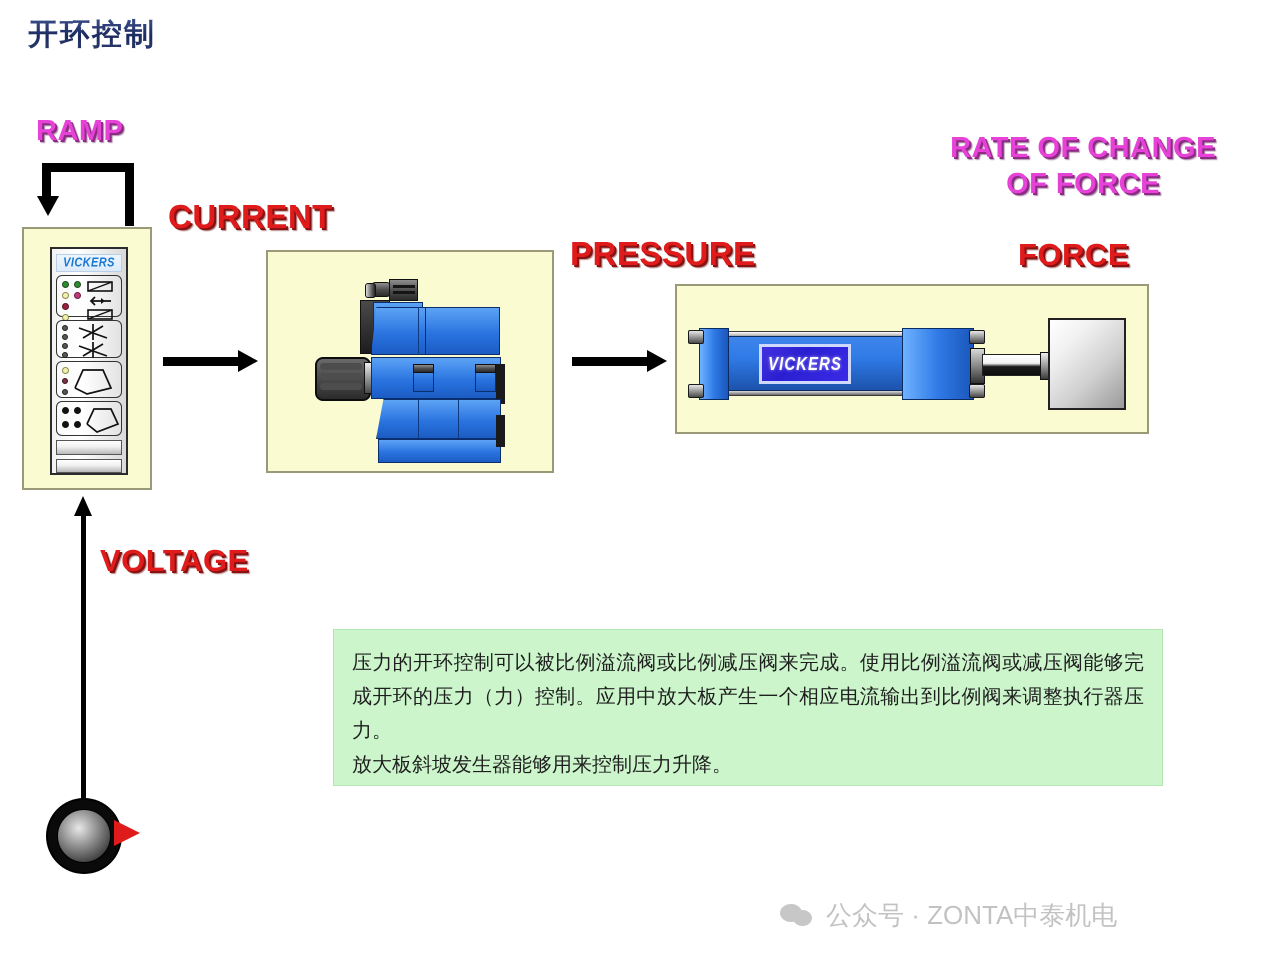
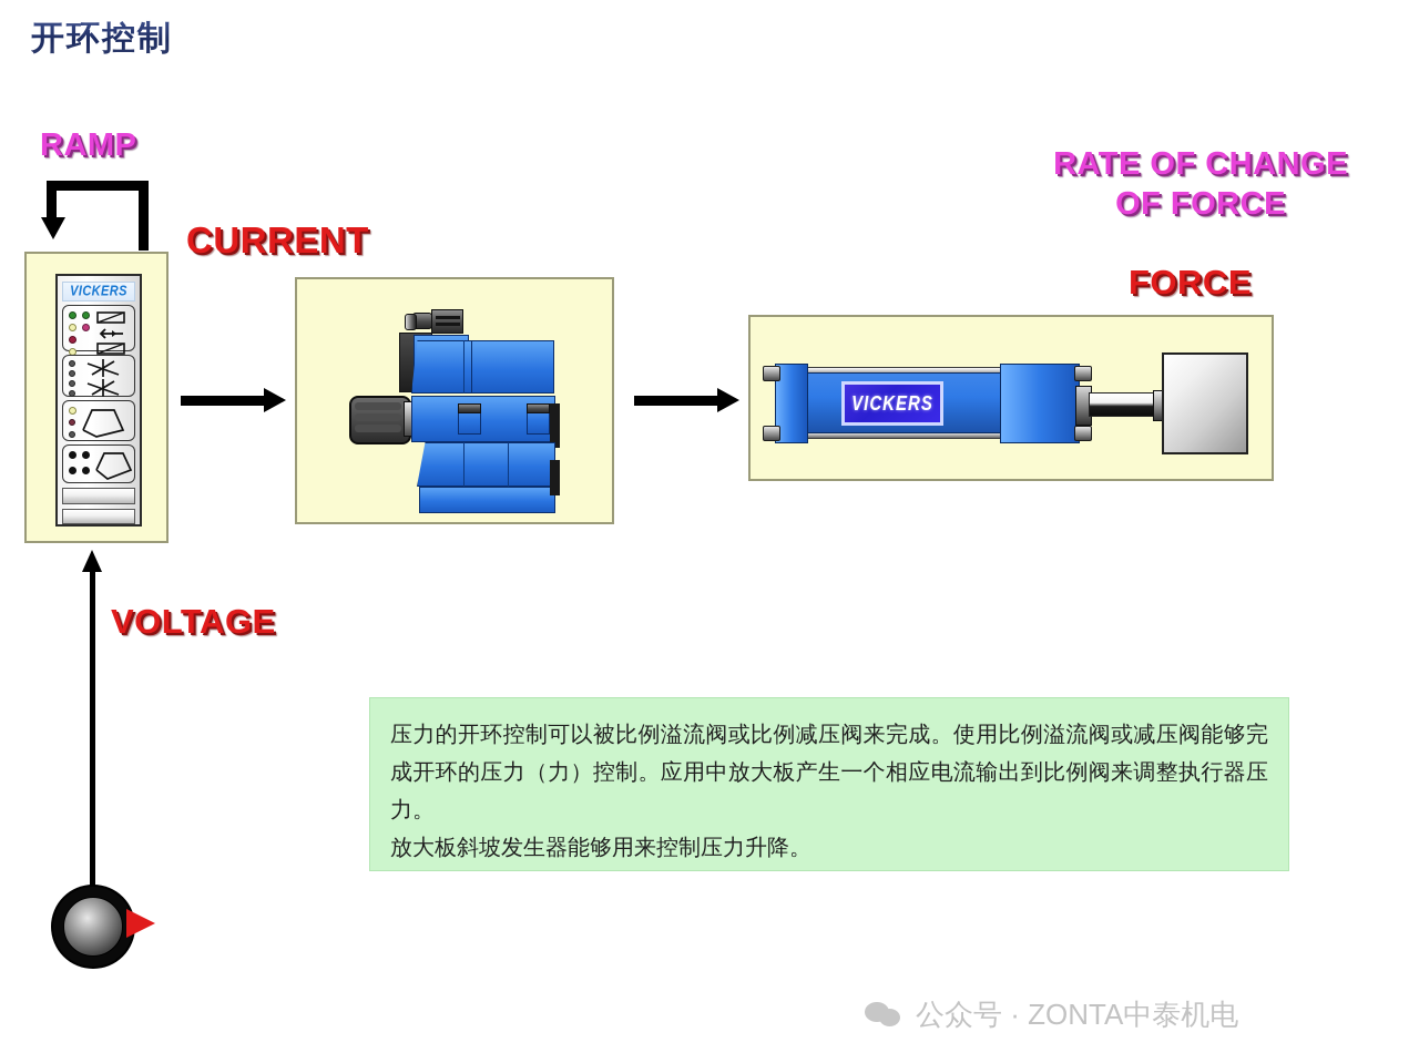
  开环控制
  RAMP
  CURRENT
- PRESSURE
  FORCE
  VOLTAGE
  RATE OF CHANGE
  OF FORCE
  VICKERS
  VICKERS
  压力的开环控制可以被比例溢流阀或比例减压阀来完成。使用比例溢流阀或减压阀能够完成开环的压力（力）控制。应用中放大板产生一个相应电流输出到比例阀来调整执行器压力。
  放大板斜坡发生器能够用来控制压力升降。
  公众号 · ZONTA中泰机电
